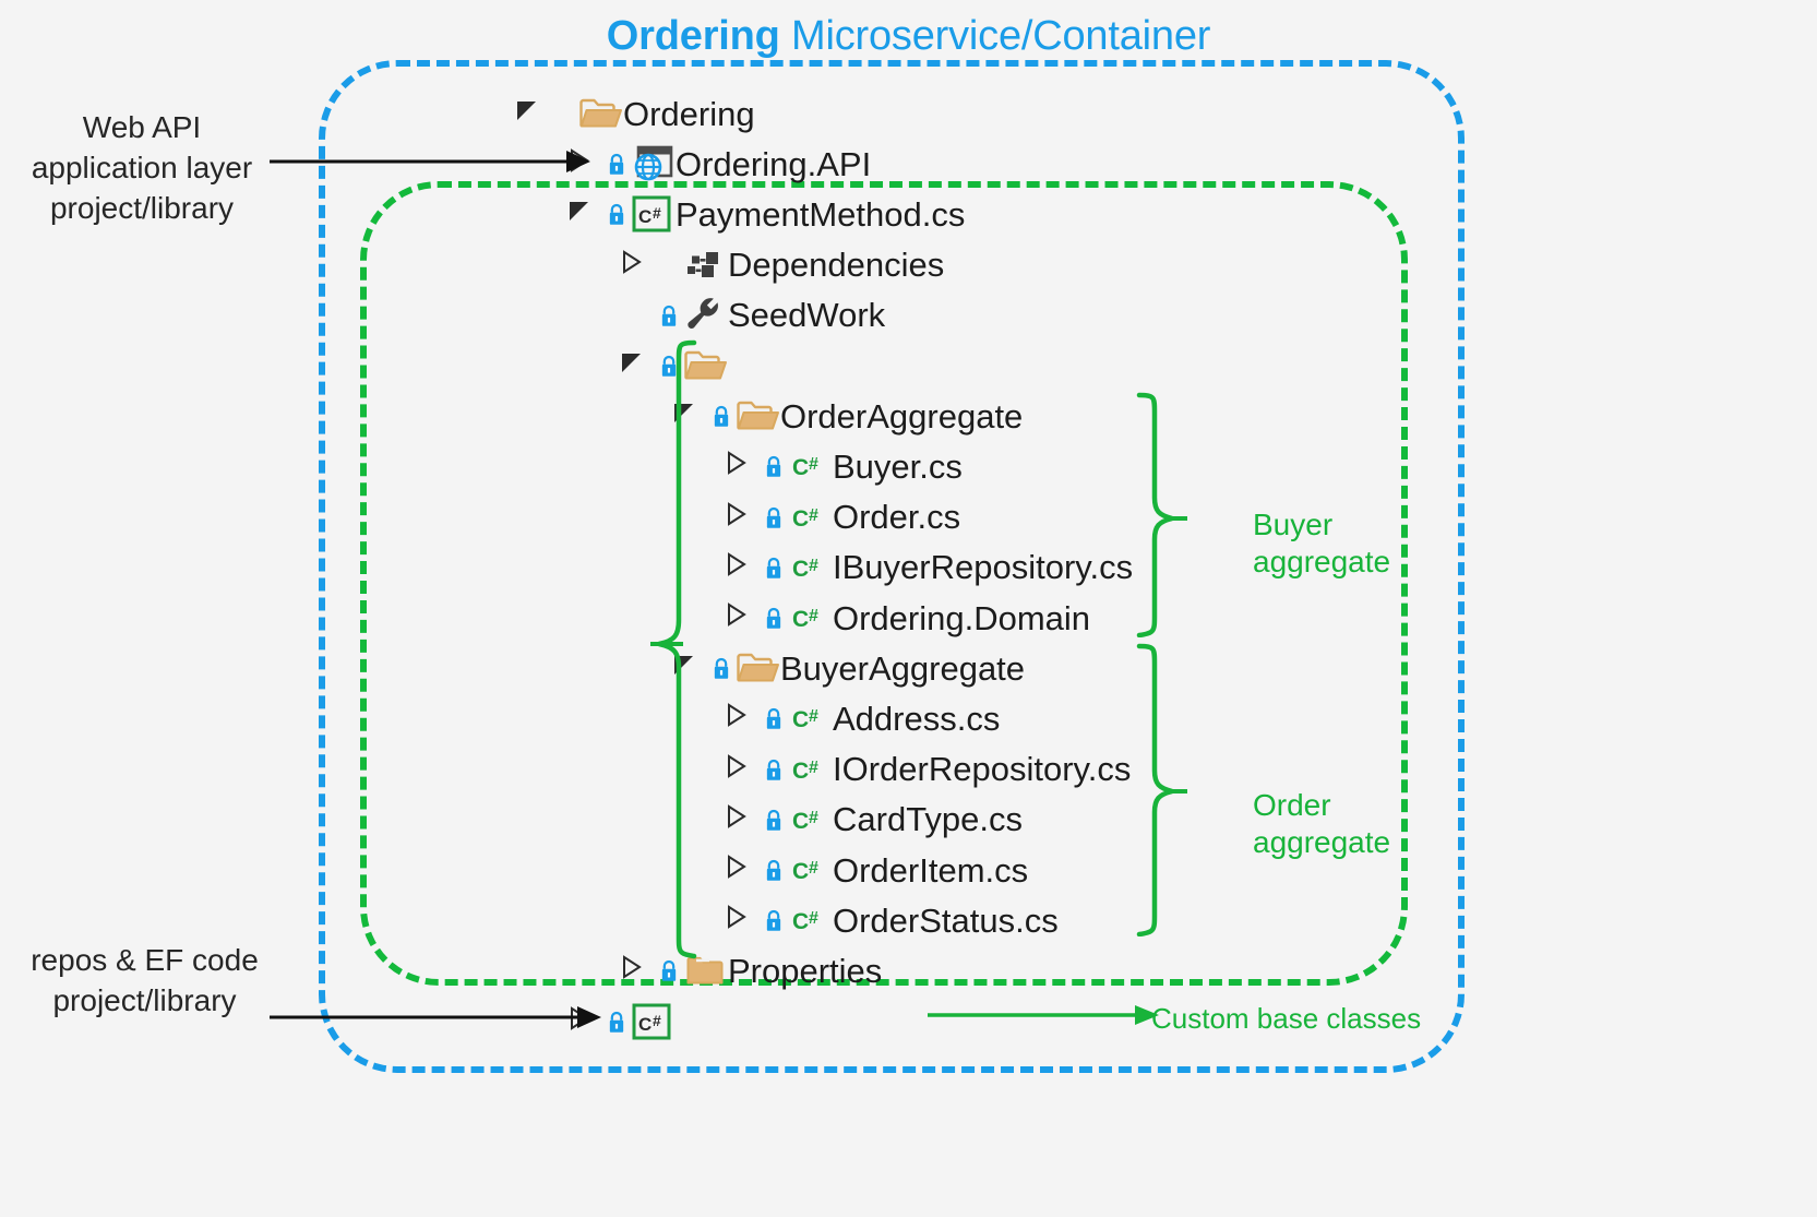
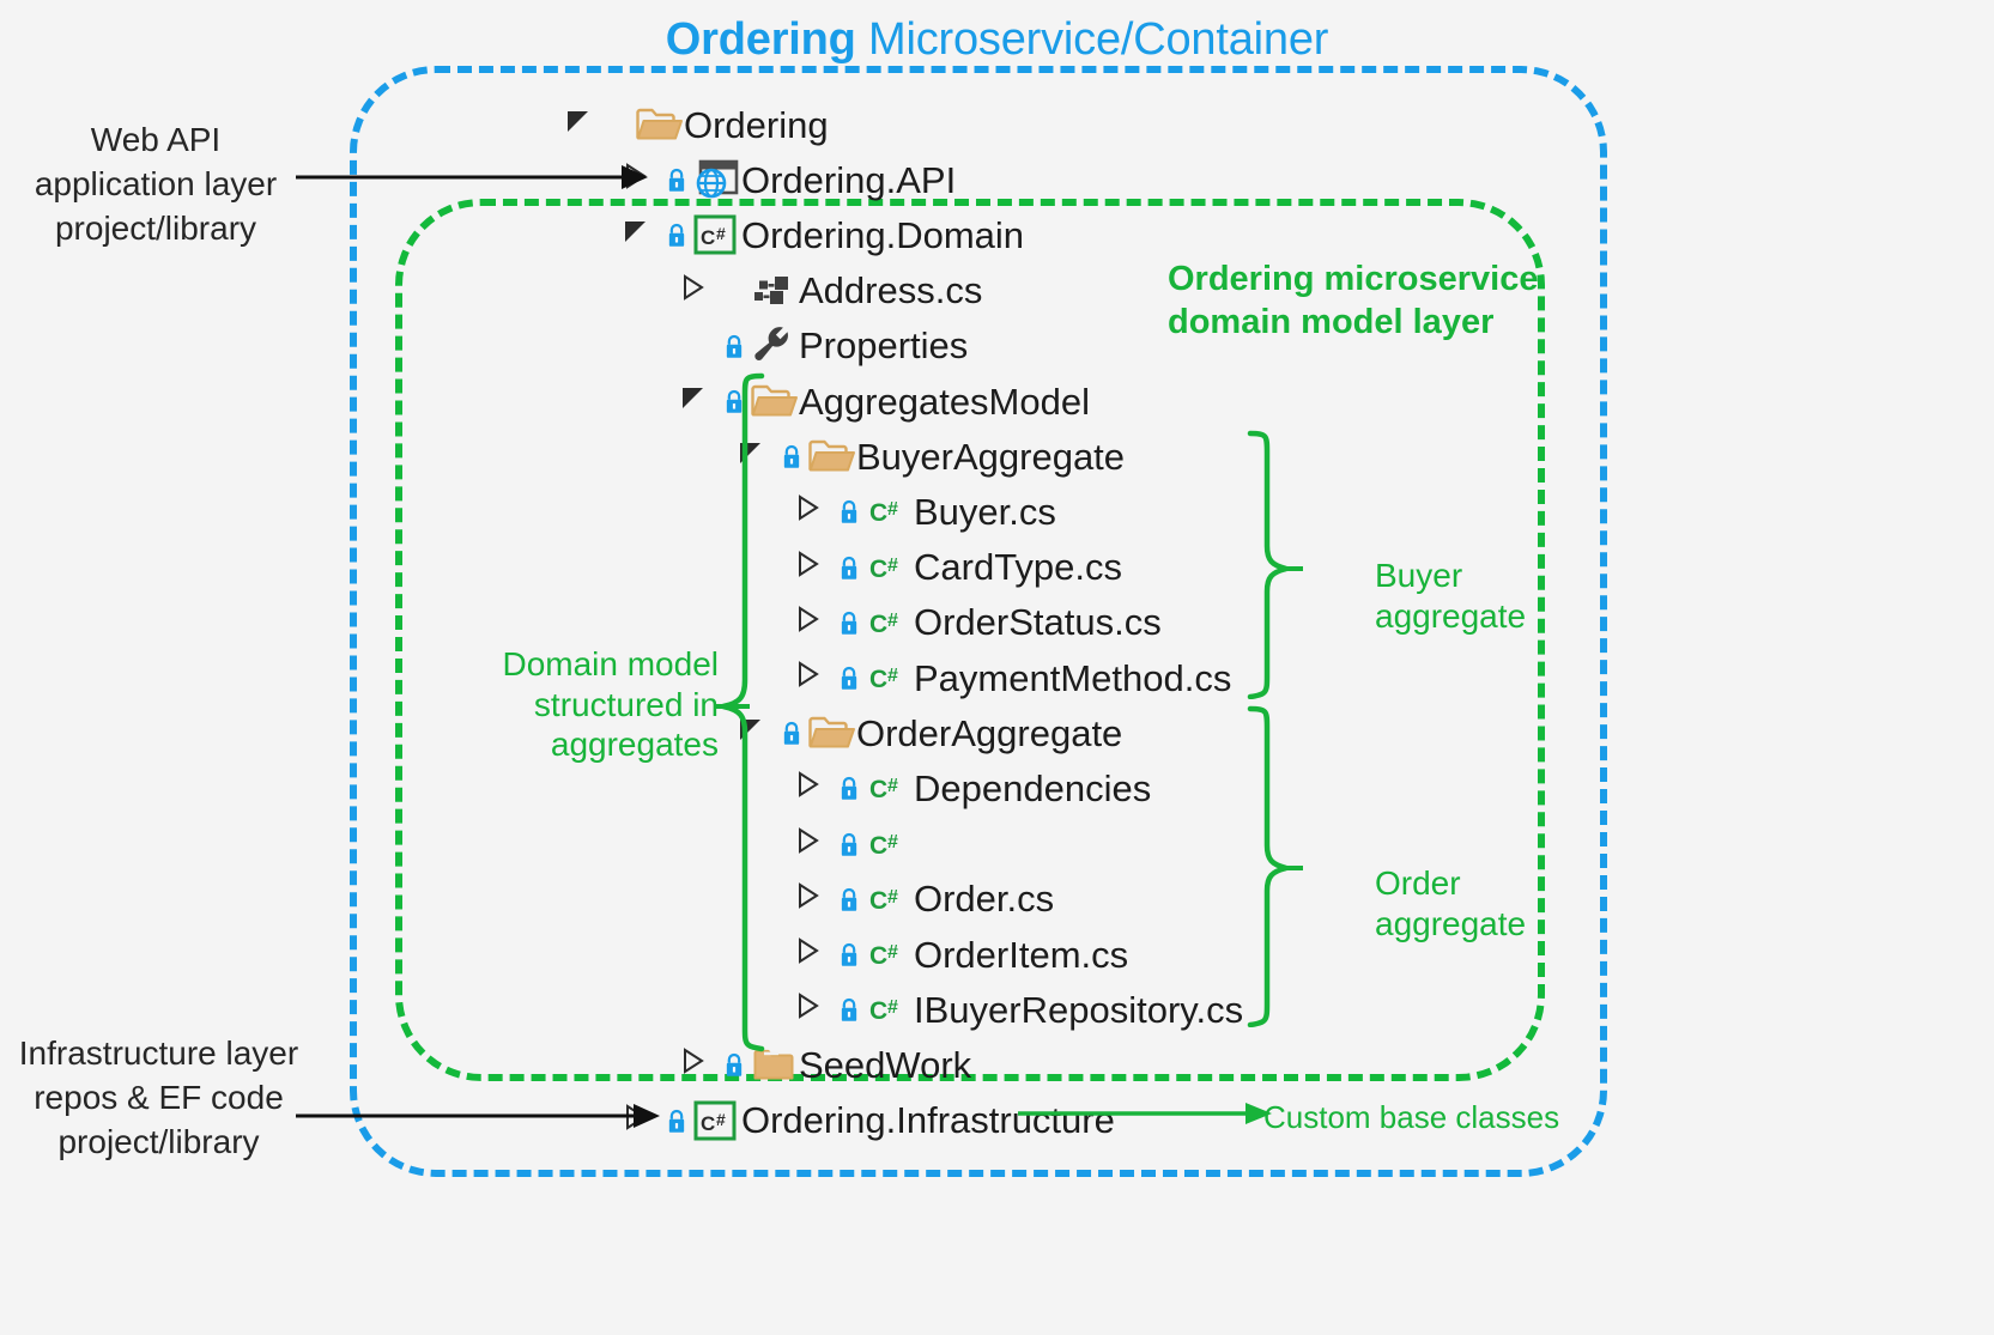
  Ordering Microservice/Container
  Ordering
  Ordering.API
- PaymentMethod.cs
+ Ordering.Domain
- Dependencies
+ Address.cs
- SeedWork
+ Properties
+ AggregatesModel
- OrderAggregate
+ BuyerAggregate
  Buyer.cs
- Order.cs
+ CardType.cs
- IBuyerRepository.cs
+ OrderStatus.cs
- Ordering.Domain
+ PaymentMethod.cs
- BuyerAggregate
+ OrderAggregate
- Address.cs
+ Dependencies
- IOrderRepository.cs
- CardType.cs
+ Order.cs
  OrderItem.cs
- OrderStatus.cs
+ IBuyerRepository.cs
- Properties
+ SeedWork
+ Ordering.Infrastructure
  Web API
  application layer
  project/library
+ Infrastructure layer
  repos & EF code
  project/library
+ Ordering microservice
+ domain model layer
+ Domain model
+ structured in
+ aggregates
  Buyer
  aggregate
  Order
  aggregate
  Custom base classes
